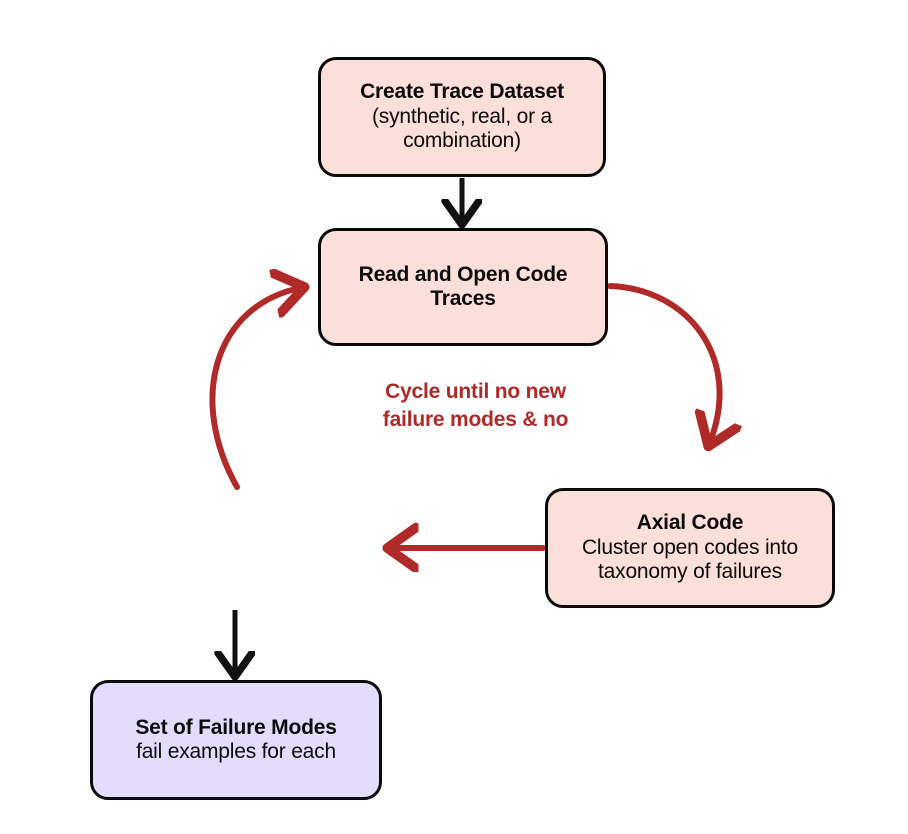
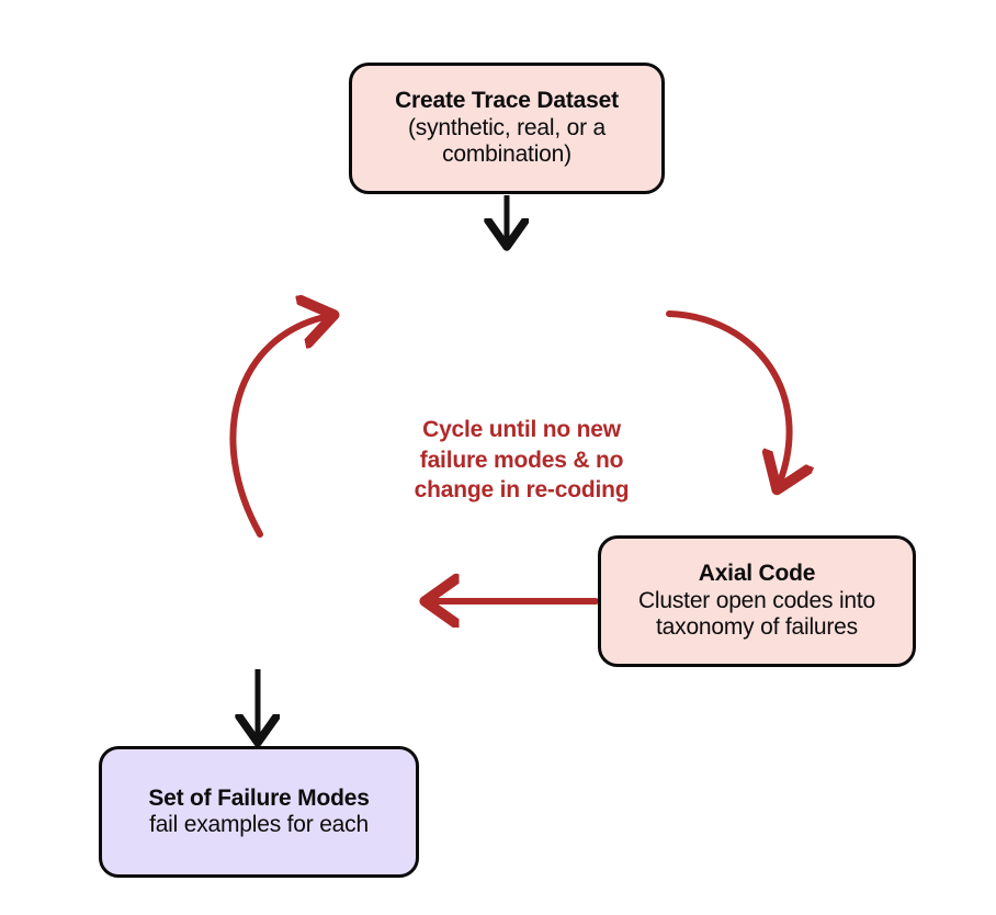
  Create Trace Dataset
  (synthetic, real, or a
  combination)
- Read and Open Code
- Traces
  Axial Code
  Cluster open codes into
  taxonomy of failures
  Set of Failure Modes
  fail examples for each
  Cycle until no new
  failure modes & no
+ change in re-coding
